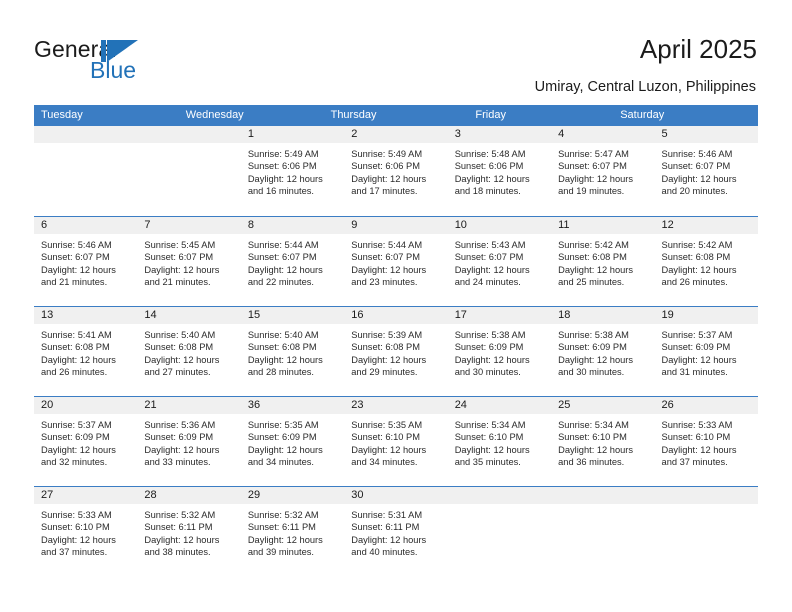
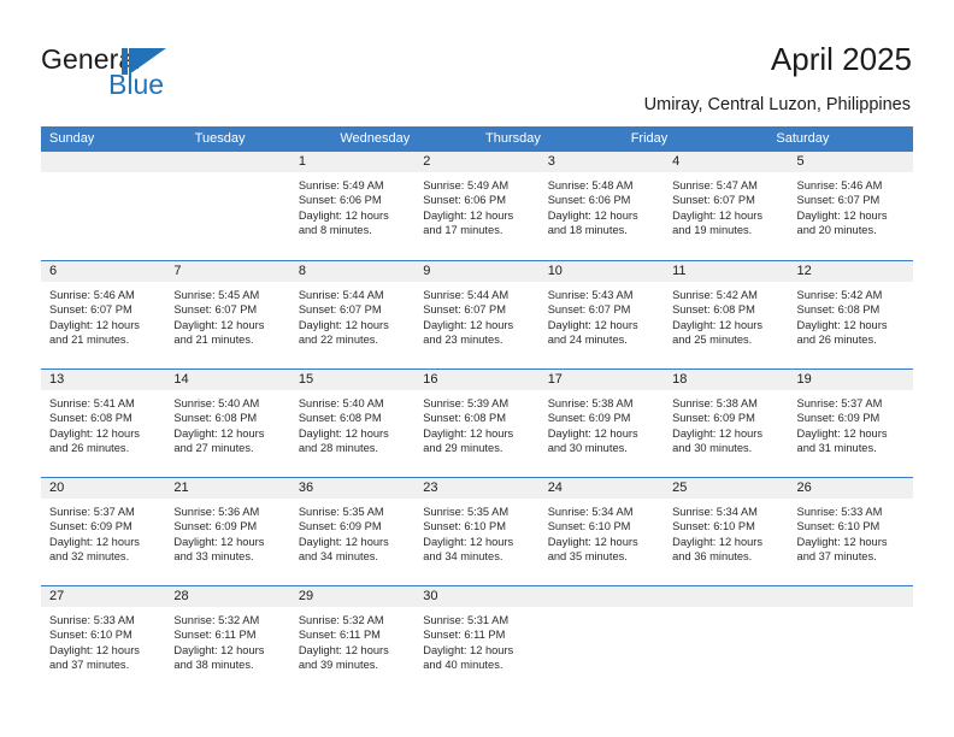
  Generl
  Blue
  April 2025
  Umiray, Central Luzon, Philippines
+ Sunday
  Tuesday
  Wednesday
  Thursday
  Friday
  Saturday
  1
  Sunrise: 5:49 AM
  Sunset: 6:06 PM
  Daylight: 12 hours
- and 16 minutes.
+ and 8 minutes.
  2
  Sunrise: 5:49 AM
  Sunset: 6:06 PM
  Daylight: 12 hours
  and 17 minutes.
  3
  Sunrise: 5:48 AM
  Sunset: 6:06 PM
  Daylight: 12 hours
  and 18 minutes.
  4
  Sunrise: 5:47 AM
  Sunset: 6:07 PM
  Daylight: 12 hours
  and 19 minutes.
  5
  Sunrise: 5:46 AM
  Sunset: 6:07 PM
  Daylight: 12 hours
  and 20 minutes.
  6
  Sunrise: 5:46 AM
  Sunset: 6:07 PM
  Daylight: 12 hours
  and 21 minutes.
  7
  Sunrise: 5:45 AM
  Sunset: 6:07 PM
  Daylight: 12 hours
  and 21 minutes.
  8
  Sunrise: 5:44 AM
  Sunset: 6:07 PM
  Daylight: 12 hours
  and 22 minutes.
  9
  Sunrise: 5:44 AM
  Sunset: 6:07 PM
  Daylight: 12 hours
  and 23 minutes.
  10
  Sunrise: 5:43 AM
  Sunset: 6:07 PM
  Daylight: 12 hours
  and 24 minutes.
  11
  Sunrise: 5:42 AM
  Sunset: 6:08 PM
  Daylight: 12 hours
  and 25 minutes.
  12
  Sunrise: 5:42 AM
  Sunset: 6:08 PM
  Daylight: 12 hours
  and 26 minutes.
  13
  Sunrise: 5:41 AM
  Sunset: 6:08 PM
  Daylight: 12 hours
  and 26 minutes.
  14
  Sunrise: 5:40 AM
  Sunset: 6:08 PM
  Daylight: 12 hours
  and 27 minutes.
  15
  Sunrise: 5:40 AM
  Sunset: 6:08 PM
  Daylight: 12 hours
  and 28 minutes.
  16
  Sunrise: 5:39 AM
  Sunset: 6:08 PM
  Daylight: 12 hours
  and 29 minutes.
  17
  Sunrise: 5:38 AM
  Sunset: 6:09 PM
  Daylight: 12 hours
  and 30 minutes.
  18
  Sunrise: 5:38 AM
  Sunset: 6:09 PM
  Daylight: 12 hours
  and 30 minutes.
  19
  Sunrise: 5:37 AM
  Sunset: 6:09 PM
  Daylight: 12 hours
  and 31 minutes.
  20
  Sunrise: 5:37 AM
  Sunset: 6:09 PM
  Daylight: 12 hours
  and 32 minutes.
  21
  Sunrise: 5:36 AM
  Sunset: 6:09 PM
  Daylight: 12 hours
  and 33 minutes.
  36
  Sunrise: 5:35 AM
  Sunset: 6:09 PM
  Daylight: 12 hours
  and 34 minutes.
  23
  Sunrise: 5:35 AM
  Sunset: 6:10 PM
  Daylight: 12 hours
  and 34 minutes.
  24
  Sunrise: 5:34 AM
  Sunset: 6:10 PM
  Daylight: 12 hours
  and 35 minutes.
  25
  Sunrise: 5:34 AM
  Sunset: 6:10 PM
  Daylight: 12 hours
  and 36 minutes.
  26
  Sunrise: 5:33 AM
  Sunset: 6:10 PM
  Daylight: 12 hours
  and 37 minutes.
  27
  Sunrise: 5:33 AM
  Sunset: 6:10 PM
  Daylight: 12 hours
  and 37 minutes.
  28
  Sunrise: 5:32 AM
  Sunset: 6:11 PM
  Daylight: 12 hours
  and 38 minutes.
  29
  Sunrise: 5:32 AM
  Sunset: 6:11 PM
  Daylight: 12 hours
  and 39 minutes.
  30
  Sunrise: 5:31 AM
  Sunset: 6:11 PM
  Daylight: 12 hours
  and 40 minutes.
